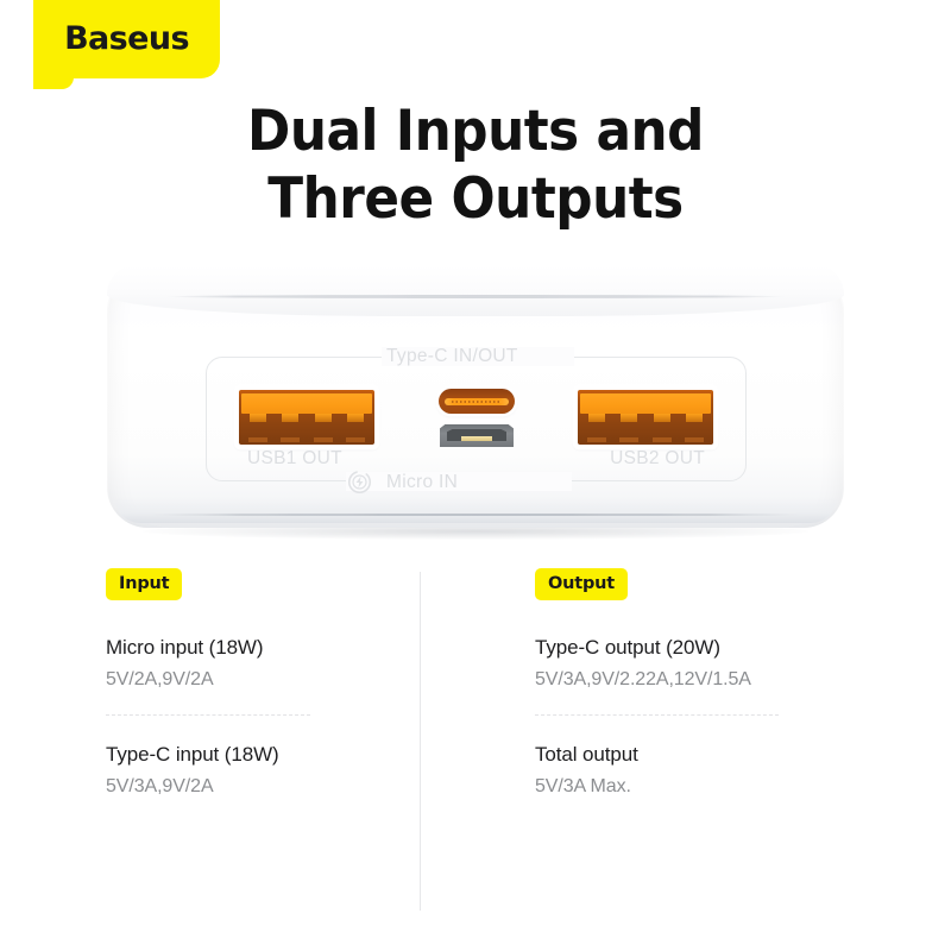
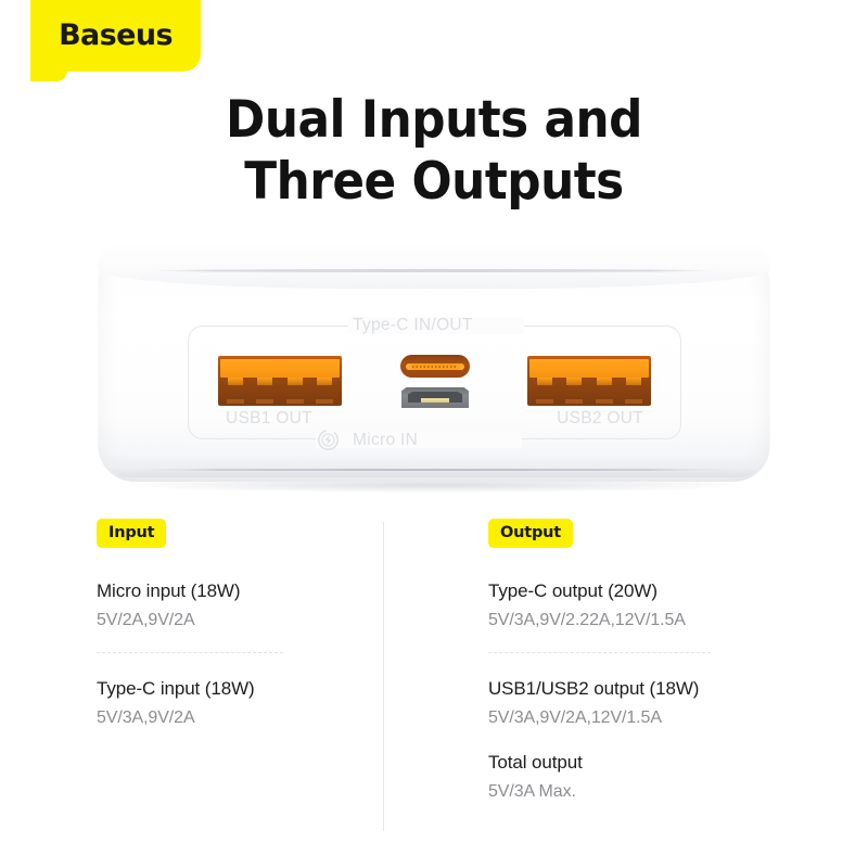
  Baseus
  Dual Inputs and
  Three Outputs
  Type-C IN/OUT
  Micro IN
  USB1 OUT
  USB2 OUT
  Input
  Micro input (18W)
  5V/2A,9V/2A
  Type-C input (18W)
  5V/3A,9V/2A
  Output
  Type-C output (20W)
  5V/3A,9V/2.22A,12V/1.5A
+ USB1/USB2 output (18W)
+ 5V/3A,9V/2A,12V/1.5A
  Total output
  5V/3A Max.
